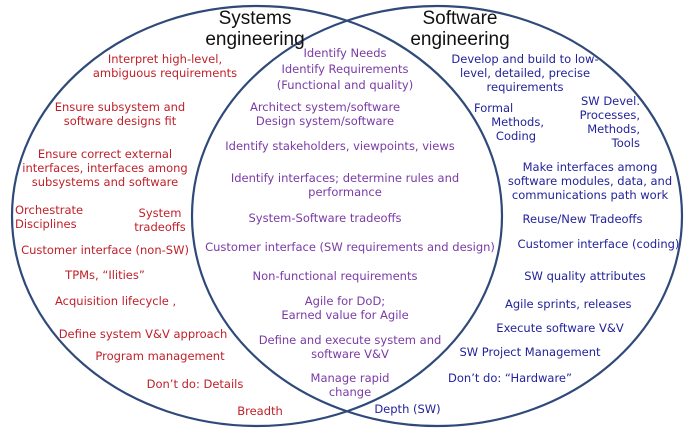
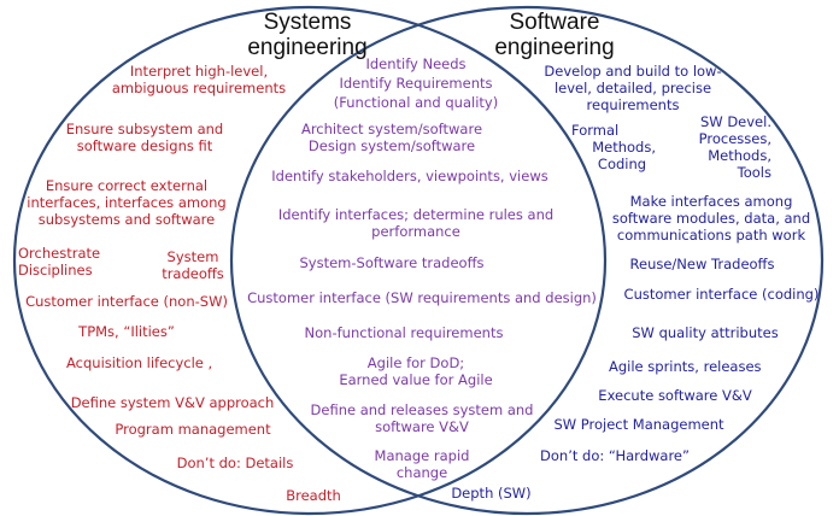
  Systems
  engineering
  Software
  engineering
  Interpret high-level,
  ambiguous requirements
  Ensure subsystem and
  software designs fit
  Ensure correct external
  interfaces, interfaces among
  subsystems and software
  Orchestrate
  Disciplines
  System
  tradeoffs
  Customer interface (non-SW)
  TPMs, “Ilities”
  Acquisition lifecycle ,
  Define system V&V approach
  Program management
  Don’t do: Details
  Breadth
  Identify Needs
  Identify Requirements
  (Functional and quality)
  Architect system/software
  Design system/software
  Identify stakeholders, viewpoints, views
  Identify interfaces; determine rules and
  performance
  System-Software tradeoffs
  Customer interface (SW requirements and design)
  Non-functional requirements
  Agile for DoD;
  Earned value for Agile
- Define and execute system and
+ Define and releases system and
  software V&V
  Manage rapid
  change
  Develop and build to low-
  level, detailed, precise
  requirements
  Formal
  Methods,
  Coding
  SW Devel.
  Processes,
  Methods,
  Tools
  Make interfaces among
  software modules, data, and
  communications path work
  Reuse/New Tradeoffs
  Customer interface (coding)
  SW quality attributes
  Agile sprints, releases
  Execute software V&V
  SW Project Management
  Don’t do: “Hardware”
  Depth (SW)
